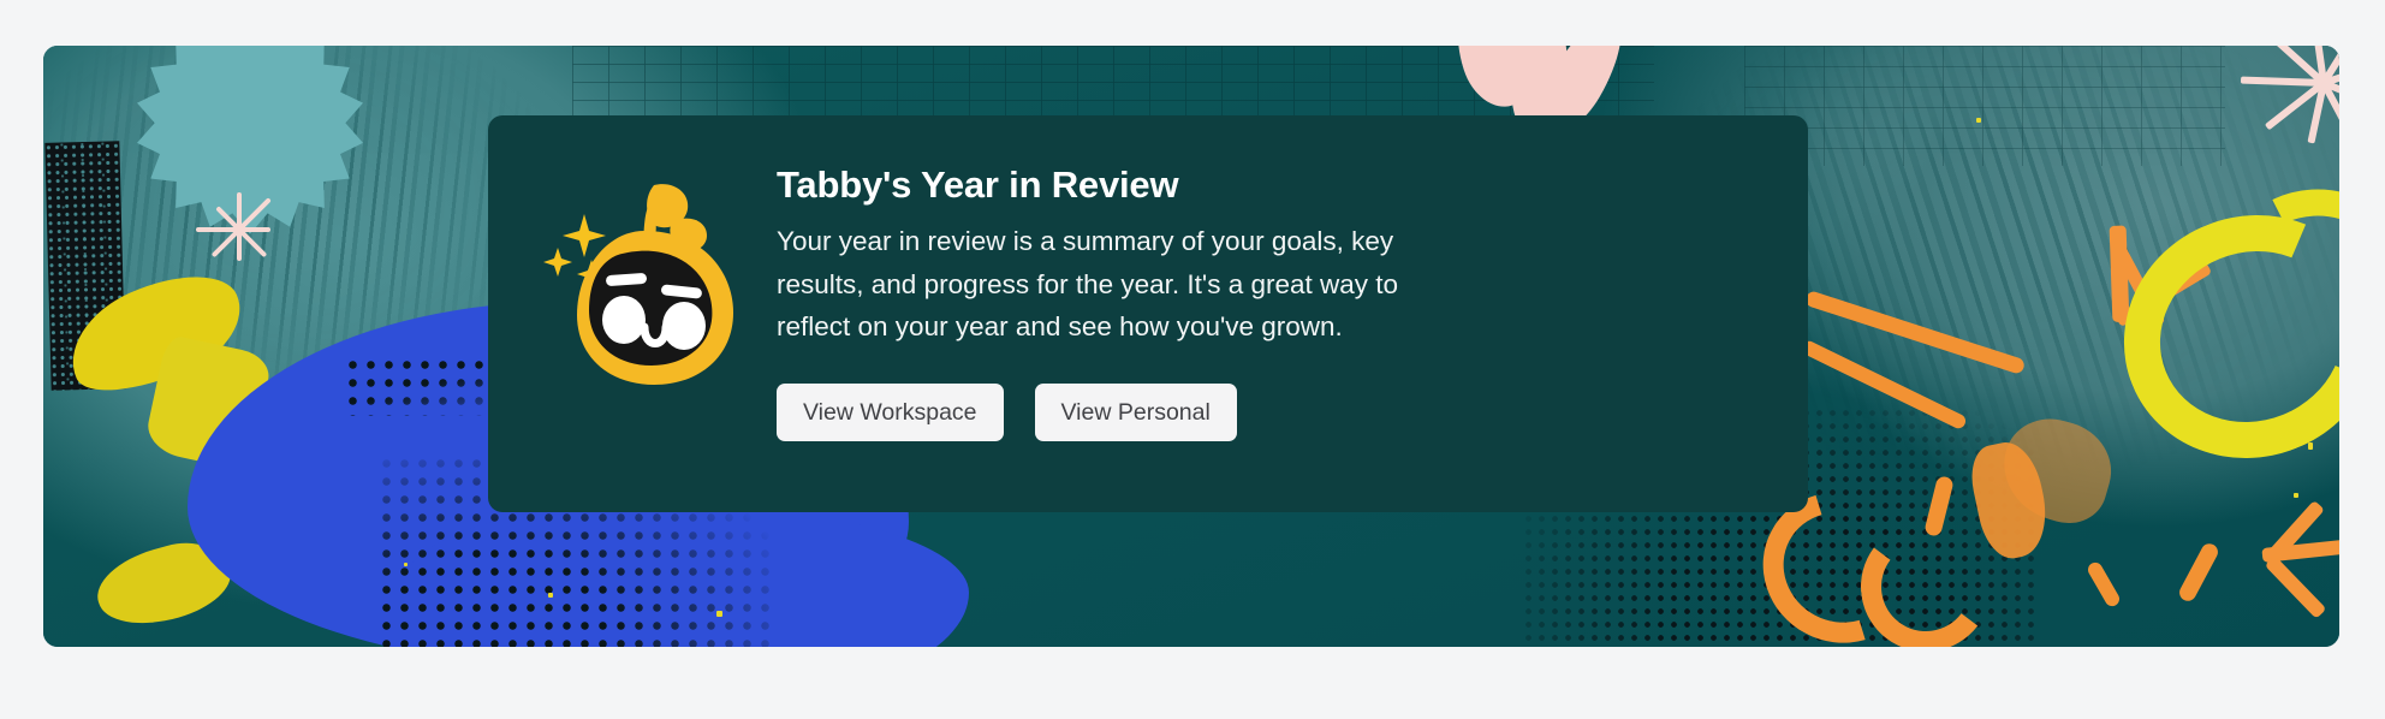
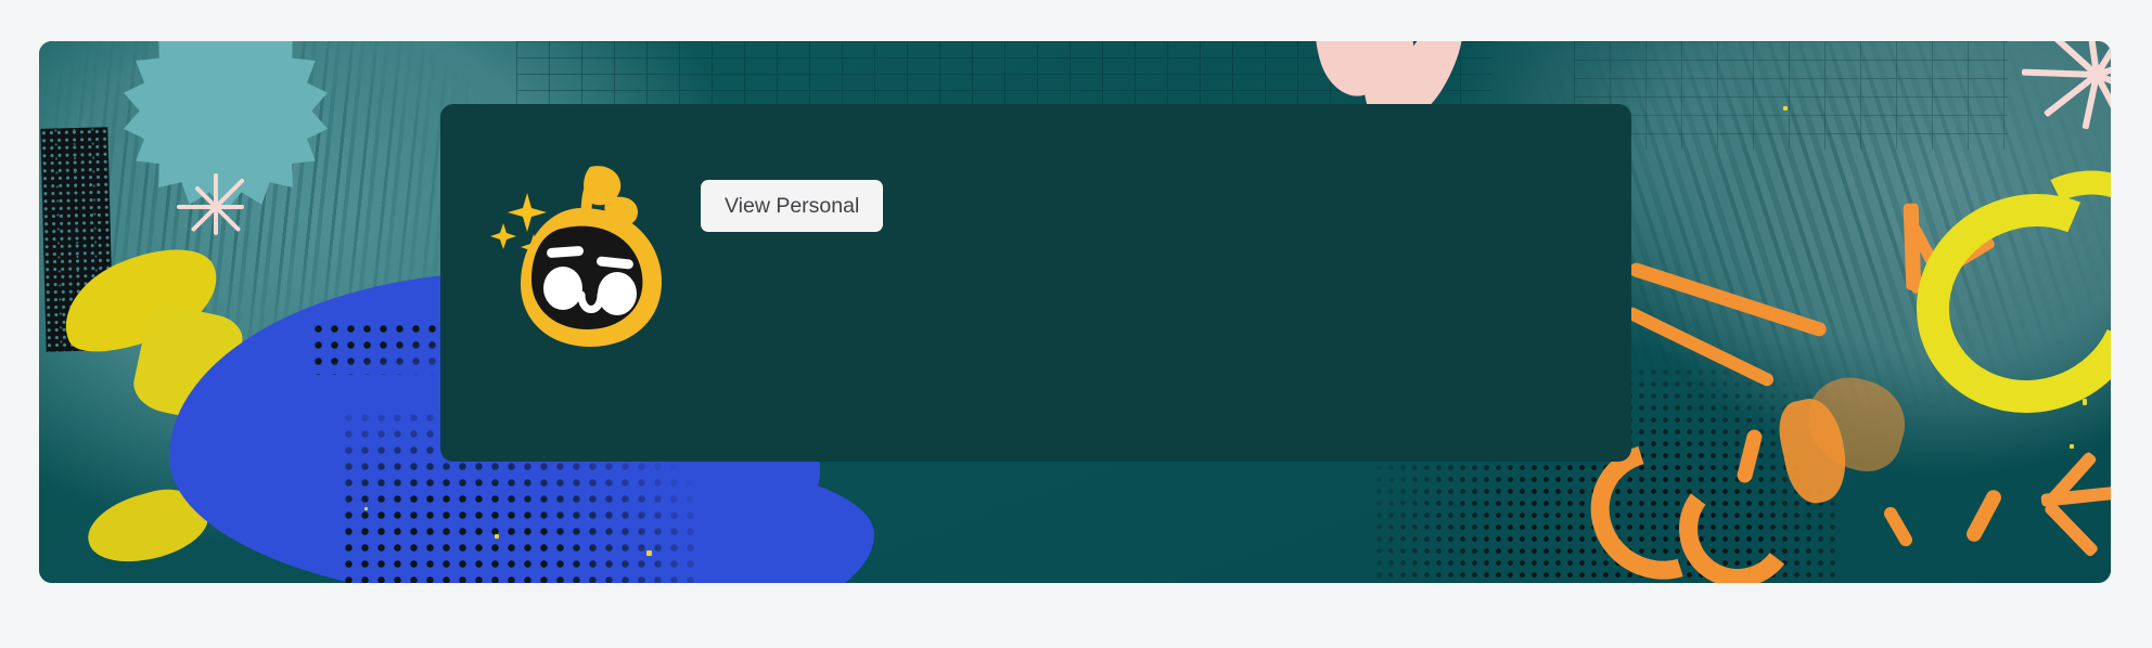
- Tabby's Year in Review
- Your year in review is a summary of your goals, key results, and progress for the year. It's a great way to reflect on your year and see how you've grown.
- View Workspace
  View Personal
